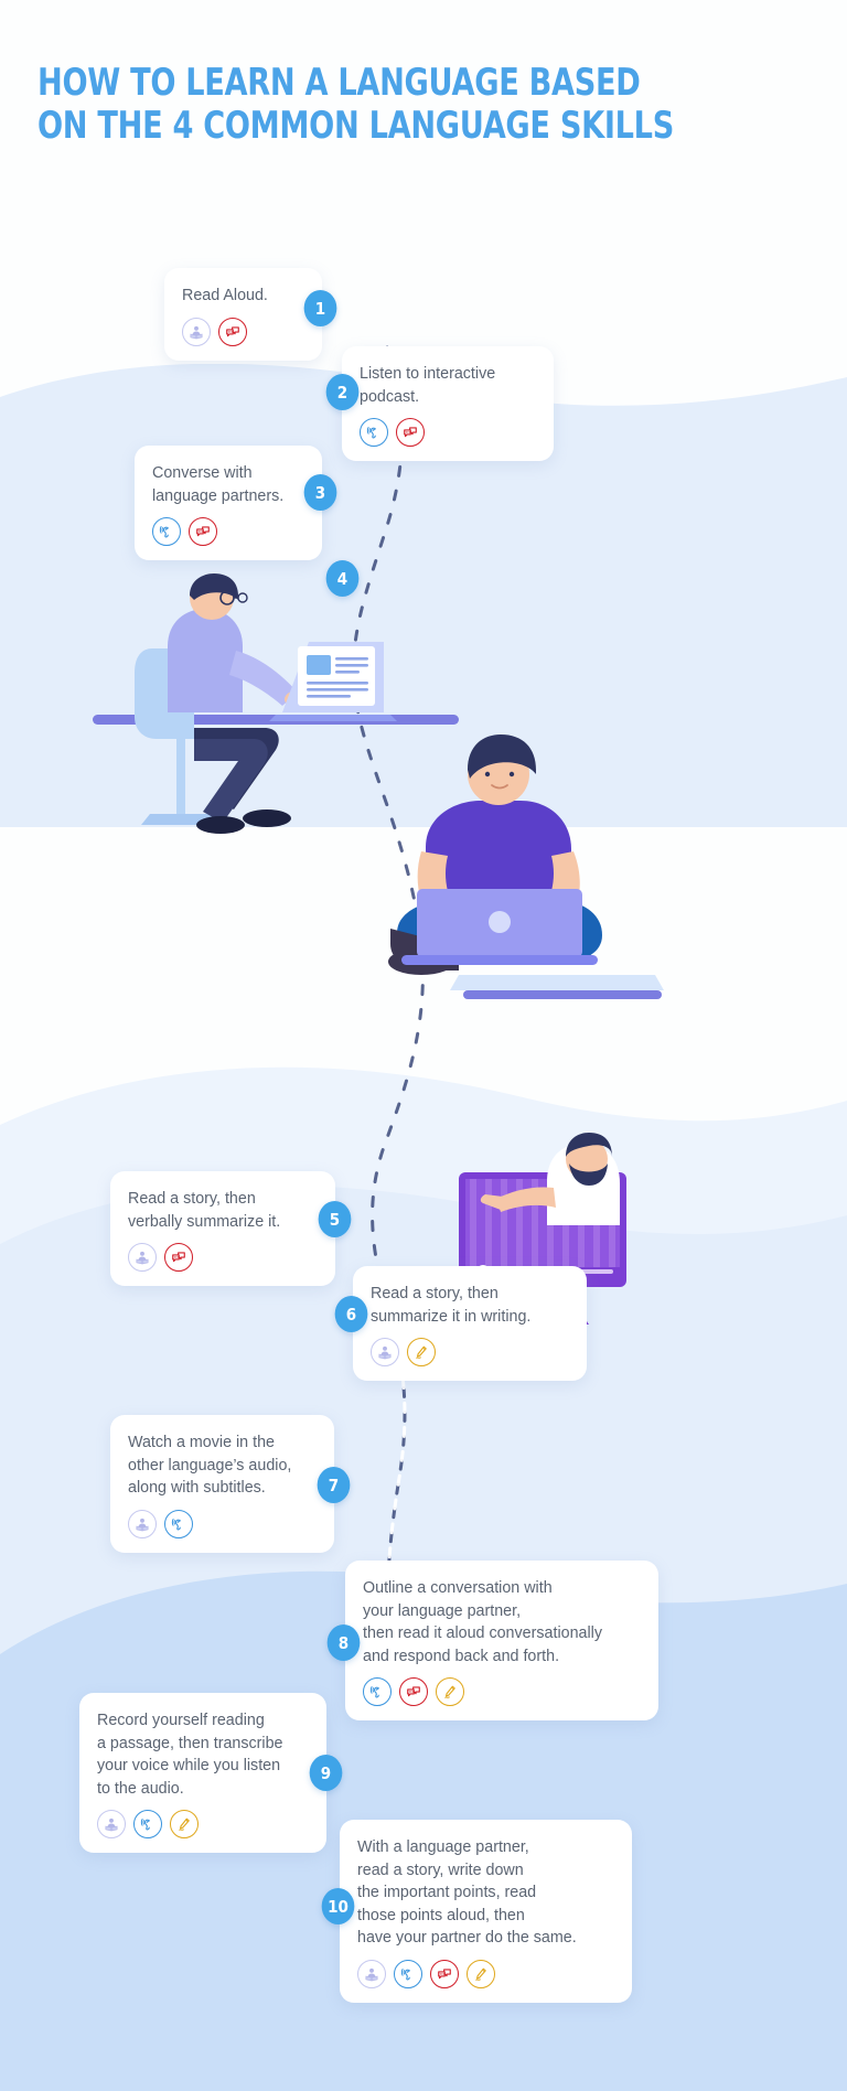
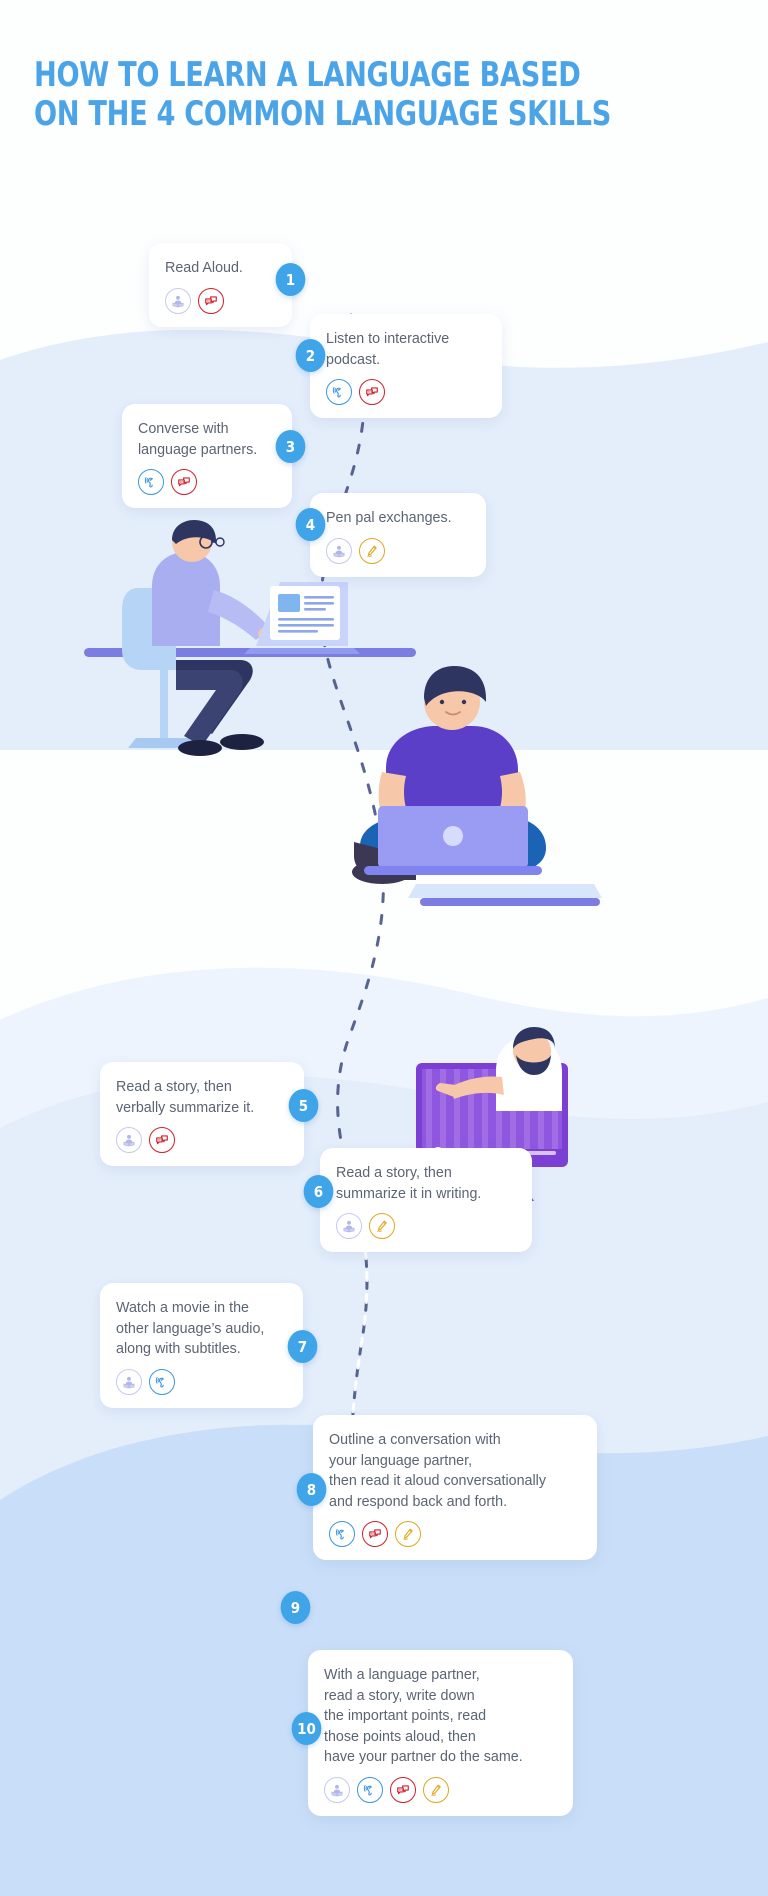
  HOW TO LEARN A LANGUAGE BASED
  ON THE 4 COMMON LANGUAGE SKILLS
  Read Aloud.
  1
  Listen to interactive
  podcast.
  2
  Converse with
  language partners.
  3
+ Pen pal exchanges.
  4
  Read a story, then
  verbally summarize it.
  5
  Read a story, then
  summarize it in writing.
  6
  Watch a movie in the
  other language’s audio,
  along with subtitles.
  7
  Outline a conversation with
  your language partner,
  then read it aloud conversationally
  and respond back and forth.
  8
- Record yourself reading
- a passage, then transcribe
- your voice while you listen
- to the audio.
  9
  With a language partner,
  read a story, write down
  the important points, read
  those points aloud, then
  have your partner do the same.
  10
